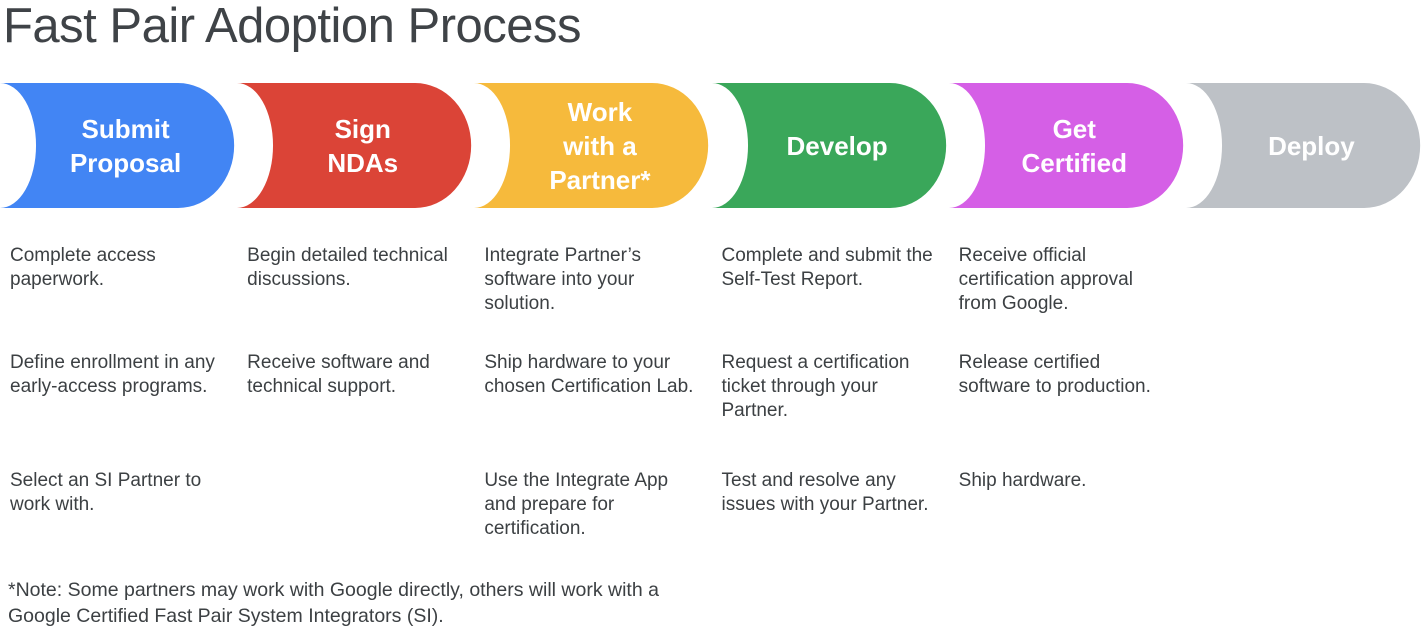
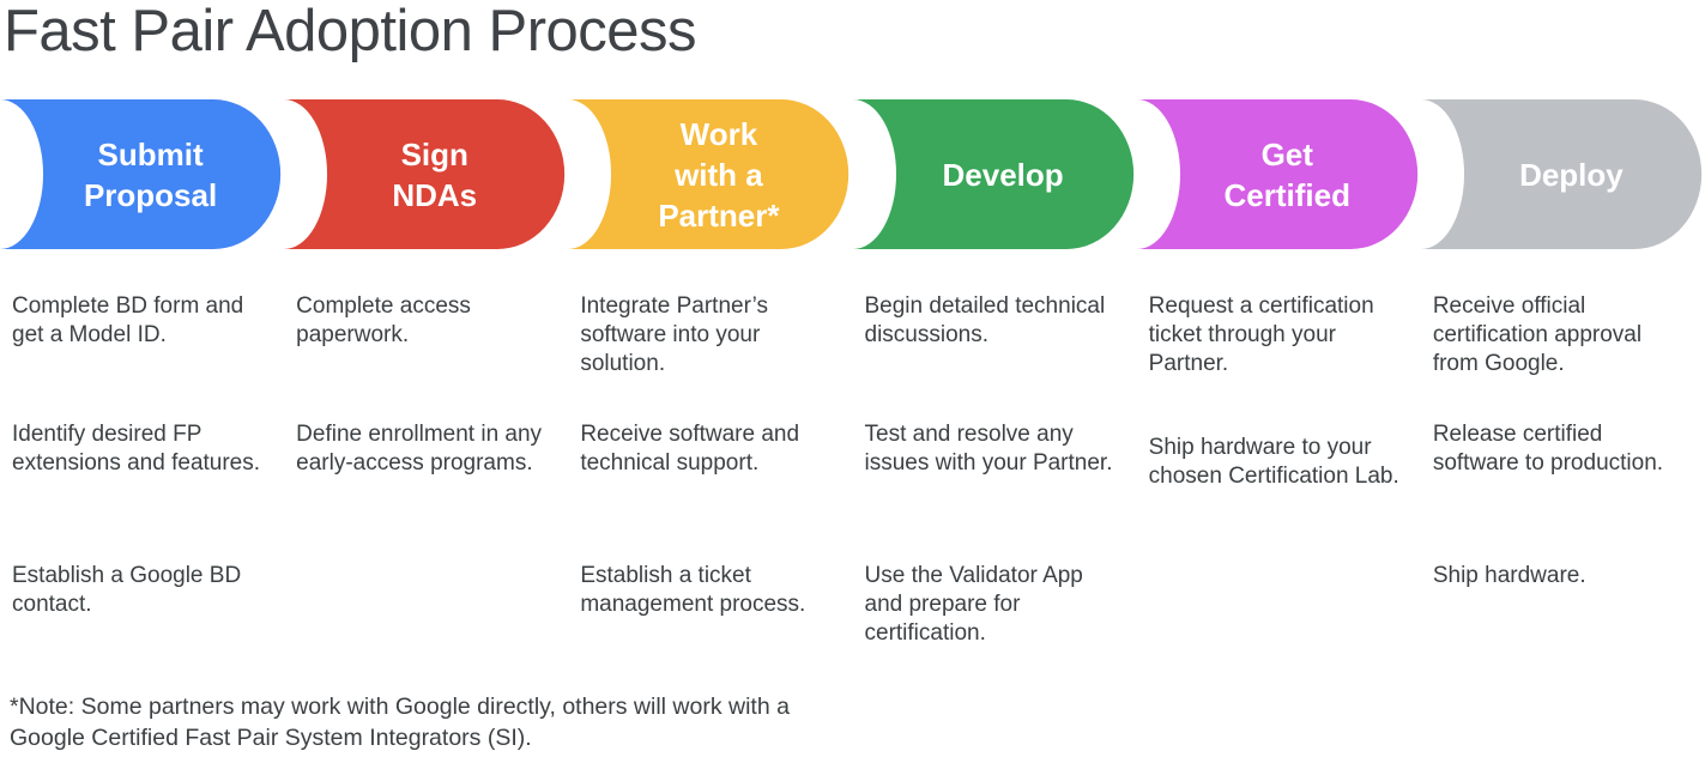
  Fast Pair Adoption Process
  Submit
  Proposal
  Sign
  NDAs
  Work
  with a
  Partner*
  Develop
  Get
  Certified
  Deploy
+ Complete BD form and get a Model ID.
+ Identify desired FP extensions and features.
+ Establish a Google BD contact.
  Complete access paperwork.
  Define enrollment in any early-access programs.
- Select an SI Partner to work with.
- Begin detailed technical discussions.
+ Integrate Partner’s software into your solution.
  Receive software and technical support.
+ Establish a ticket management process.
- Integrate Partner’s software into your solution.
+ Begin detailed technical discussions.
- Ship hardware to your chosen Certification Lab.
+ Test and resolve any issues with your Partner.
- Use the Integrate App and prepare for certification.
+ Use the Validator App and prepare for certification.
- Complete and submit the Self-Test Report.
  Request a certification ticket through your Partner.
- Test and resolve any issues with your Partner.
+ Ship hardware to your chosen Certification Lab.
  Receive official certification approval from Google.
  Release certified software to production.
  Ship hardware.
  *Note: Some partners may work with Google directly, others will work with a Google Certified Fast Pair System Integrators (SI).
